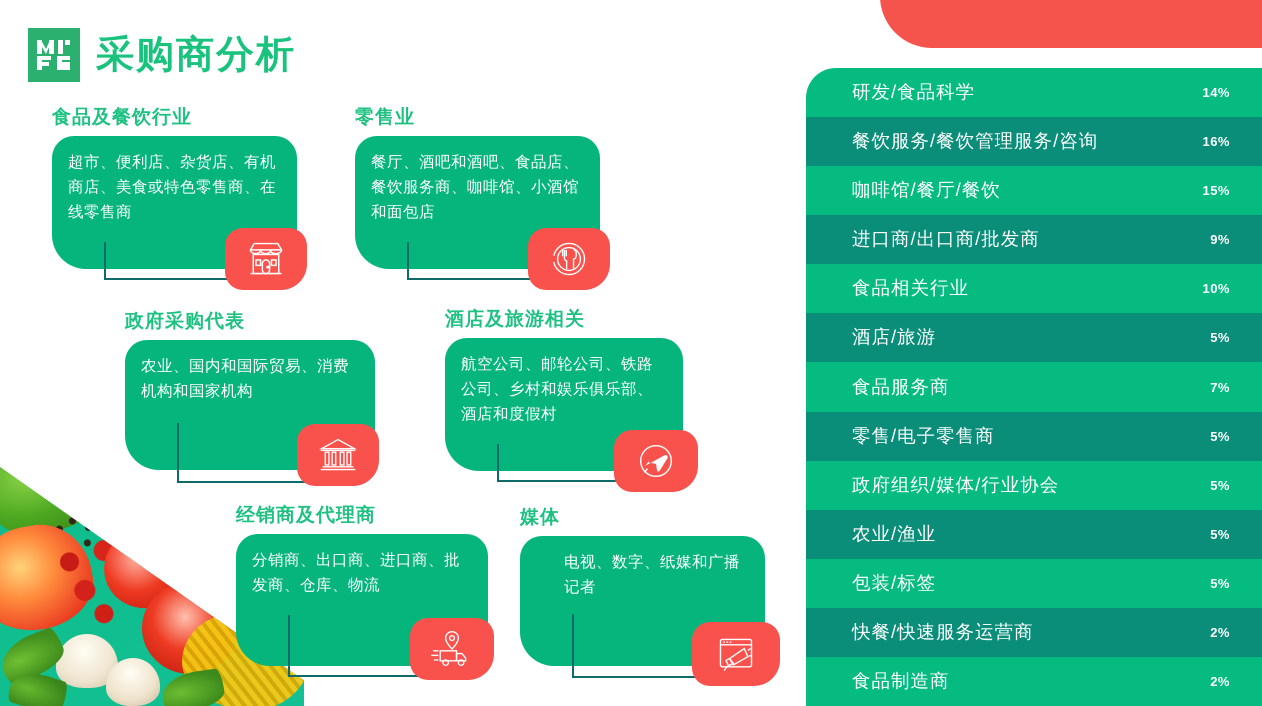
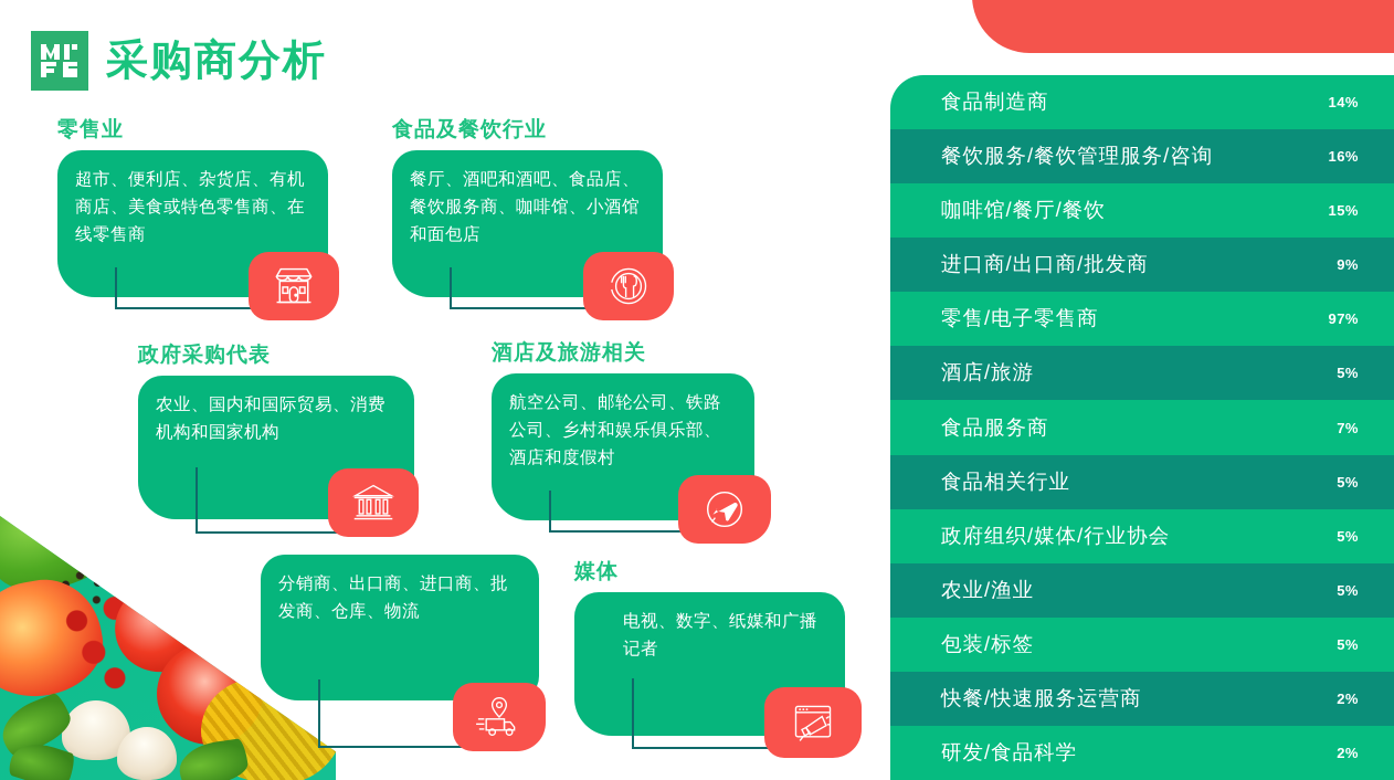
  采购商分析
- 食品及餐饮行业
+ 零售业
  超市、便利店、杂货店、有机商店、美食或特色零售商、在线零售商
- 零售业
+ 食品及餐饮行业
  餐厅、酒吧和酒吧、食品店、餐饮服务商、咖啡馆、小酒馆和面包店
  政府采购代表
  农业、国内和国际贸易、消费机构和国家机构
  酒店及旅游相关
  航空公司、邮轮公司、铁路公司、乡村和娱乐俱乐部、酒店和度假村
- 经销商及代理商
  分销商、出口商、进口商、批发商、仓库、物流
  媒体
  电视、数字、纸媒和广播记者
- 研发/食品科学
+ 食品制造商
  14%
  餐饮服务/餐饮管理服务/咨询
  16%
  咖啡馆/餐厅/餐饮
  15%
  进口商/出口商/批发商
  9%
- 食品相关行业
+ 零售/电子零售商
- 10%
+ 97%
  酒店/旅游
  5%
  食品服务商
  7%
- 零售/电子零售商
+ 食品相关行业
  5%
  政府组织/媒体/行业协会
  5%
  农业/渔业
  5%
  包装/标签
  5%
  快餐/快速服务运营商
  2%
- 食品制造商
+ 研发/食品科学
  2%
